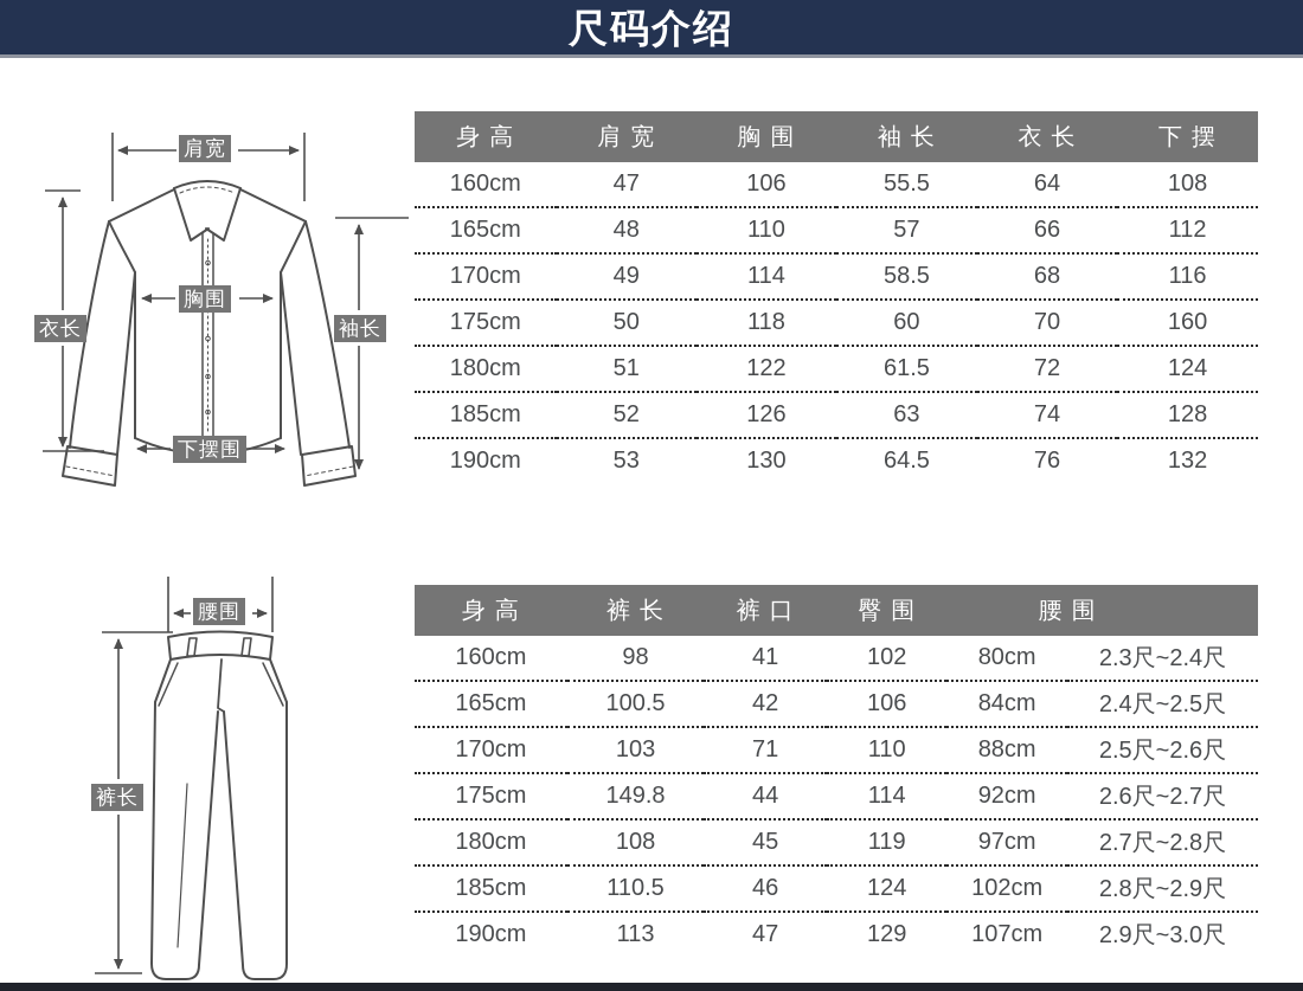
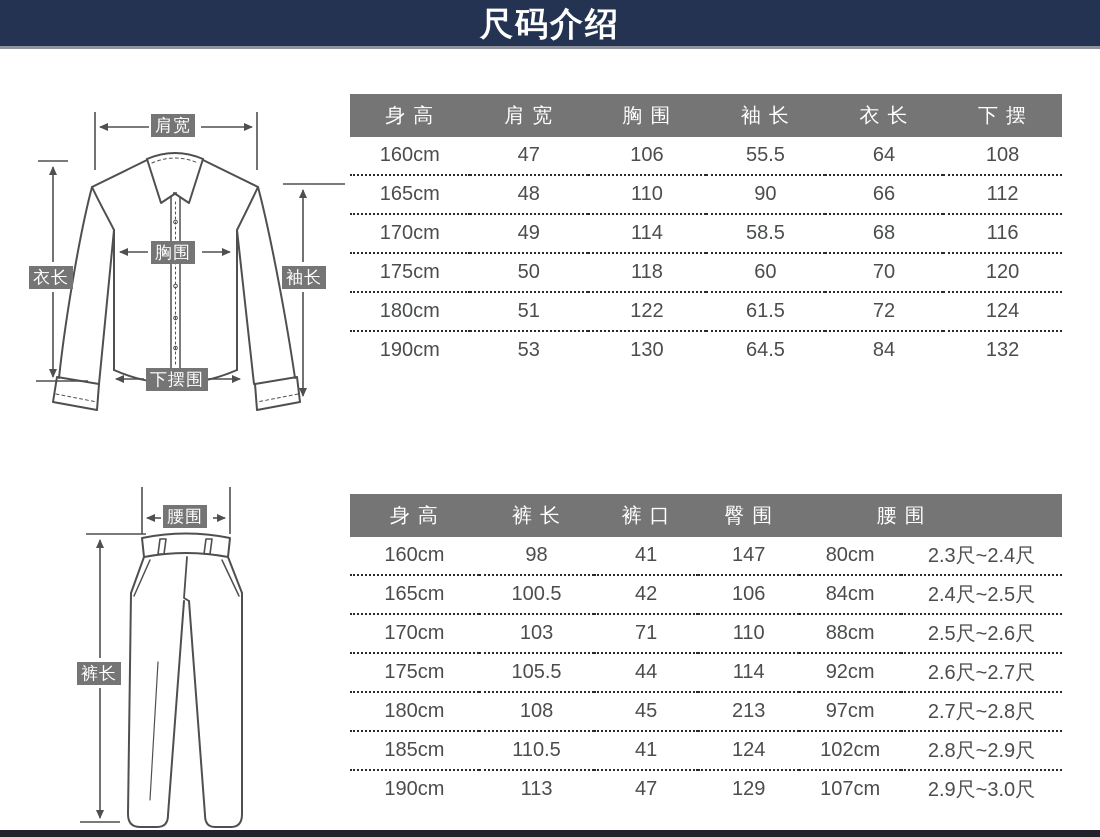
  尺码介绍
  肩宽
  胸围
  衣长
  袖长
  下摆围
  腰围
  裤长
  身高	肩宽	胸围	袖长	衣长	下摆
  160cm	47	106	55.5	64	108
- 165cm	48	110	57	66	112
+ 165cm	48	110	90	66	112
  170cm	49	114	58.5	68	116
- 175cm	50	118	60	70	160
+ 175cm	50	118	60	70	120
  180cm	51	122	61.5	72	124
- 185cm	52	126	63	74	128
- 190cm	53	130	64.5	76	132
+ 190cm	53	130	64.5	84	132
  身高	裤长	裤口	臀围	腰围
- 160cm	98	41	102	80cm	2.3尺~2.4尺
+ 160cm	98	41	147	80cm	2.3尺~2.4尺
  165cm	100.5	42	106	84cm	2.4尺~2.5尺
  170cm	103	71	110	88cm	2.5尺~2.6尺
- 175cm	149.8	44	114	92cm	2.6尺~2.7尺
+ 175cm	105.5	44	114	92cm	2.6尺~2.7尺
- 180cm	108	45	119	97cm	2.7尺~2.8尺
+ 180cm	108	45	213	97cm	2.7尺~2.8尺
- 185cm	110.5	46	124	102cm	2.8尺~2.9尺
+ 185cm	110.5	41	124	102cm	2.8尺~2.9尺
  190cm	113	47	129	107cm	2.9尺~3.0尺
